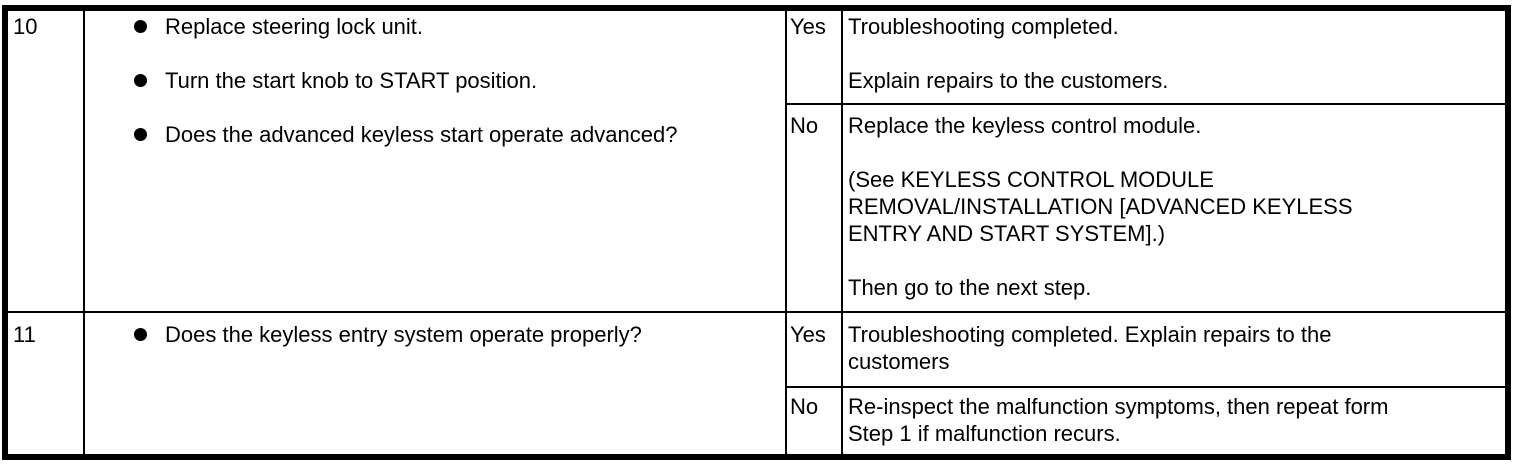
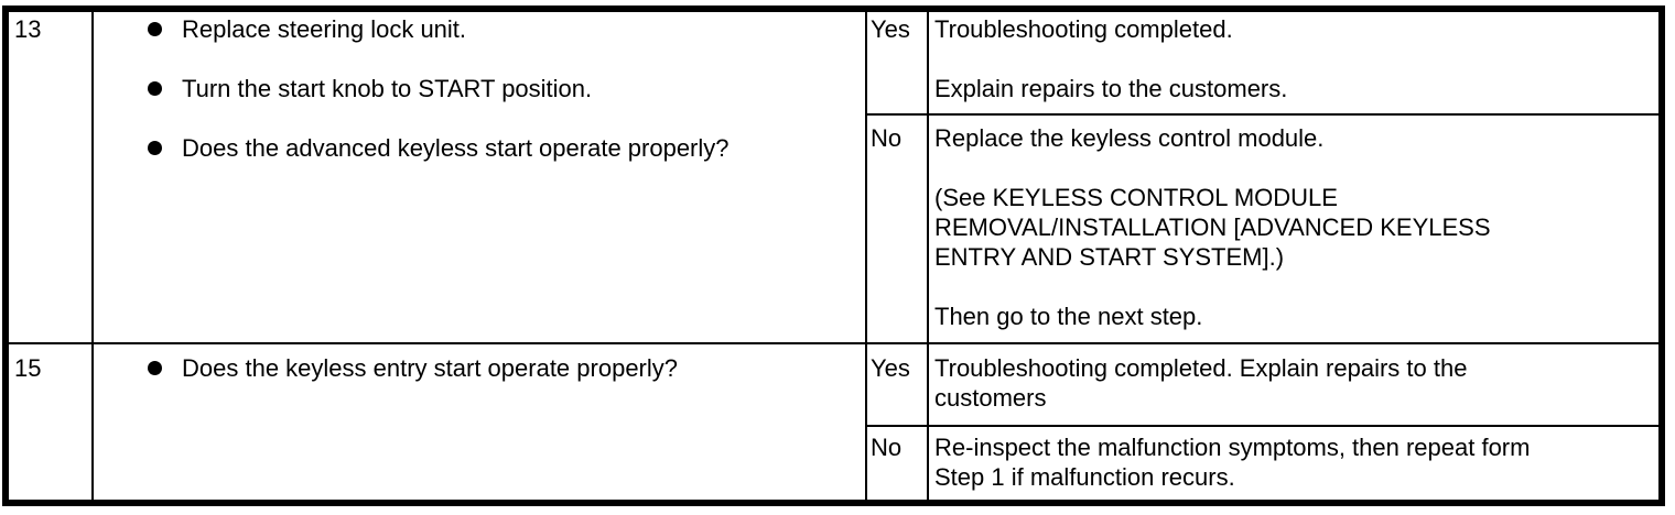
- 10
+ 13
  Replace steering lock unit.
  Turn the start knob to START position.
- Does the advanced keyless start operate advanced?
+ Does the advanced keyless start operate properly?
  Yes
  Troubleshooting completed.
  Explain repairs to the customers.
  No
  Replace the keyless control module.
  (See KEYLESS CONTROL MODULE
  REMOVAL/INSTALLATION [ADVANCED KEYLESS
  ENTRY AND START SYSTEM].)
  Then go to the next step.
- 11
+ 15
- Does the keyless entry system operate properly?
+ Does the keyless entry start operate properly?
  Yes
  Troubleshooting completed. Explain repairs to the
  customers
  No
  Re-inspect the malfunction symptoms, then repeat form
  Step 1 if malfunction recurs.
